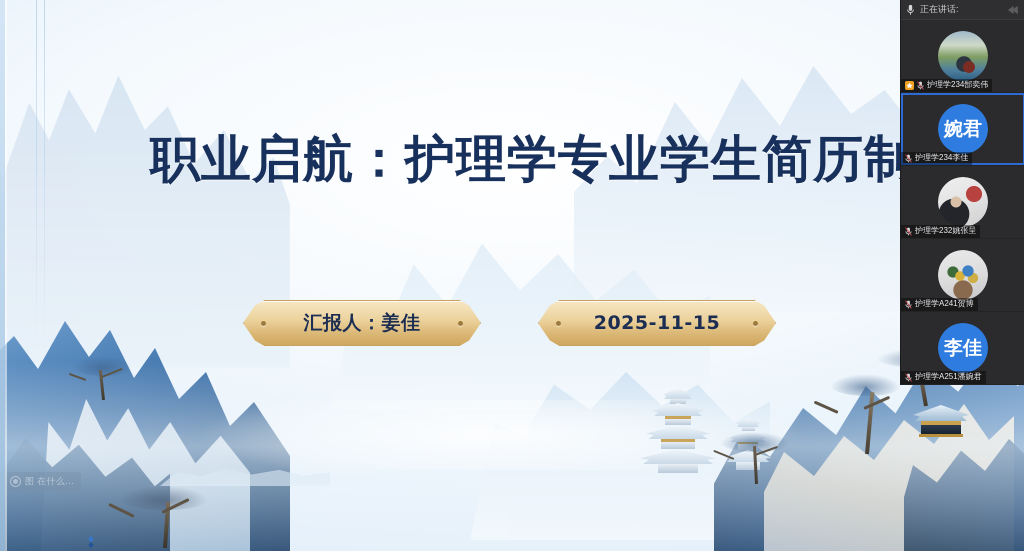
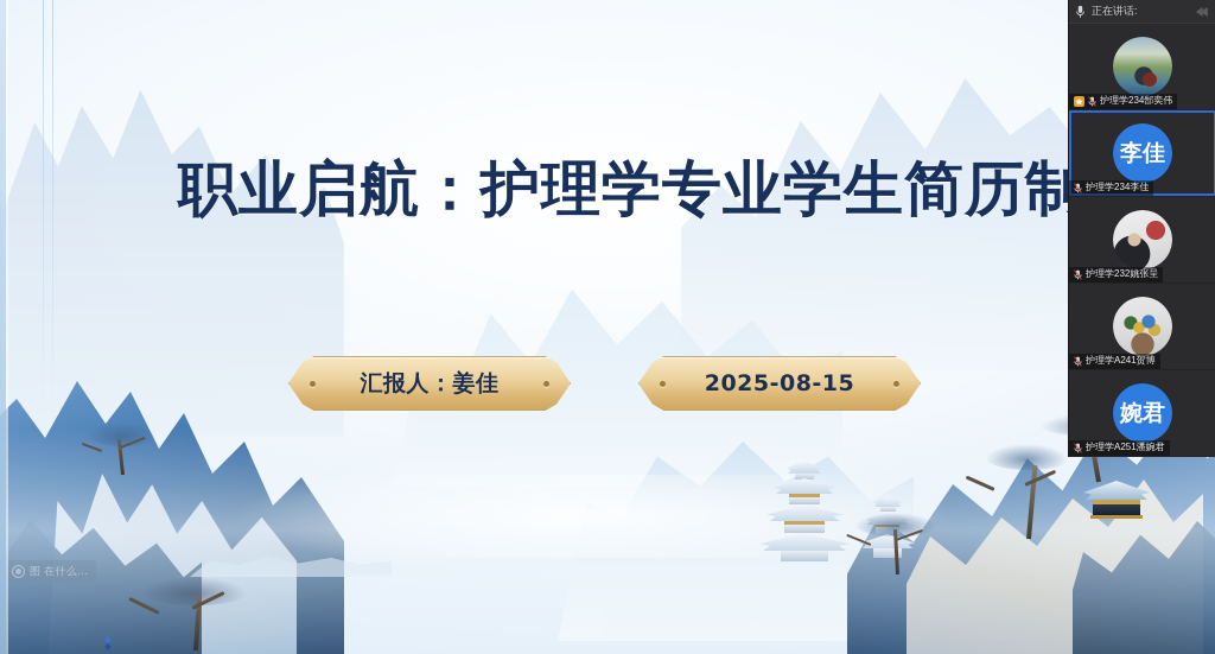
  职业启航：护理学专业学生简历制
  汇报人：姜佳
- 2025-11-15
+ 2025-08-15
  图 在什么…
  正在讲话:
  护理学234郜奕伟
- 婉君
+ 李佳
  护理学234李佳
  护理学232姚张呈
  护理学A241贺博
- 李佳
+ 婉君
  护理学A251潘婉君
